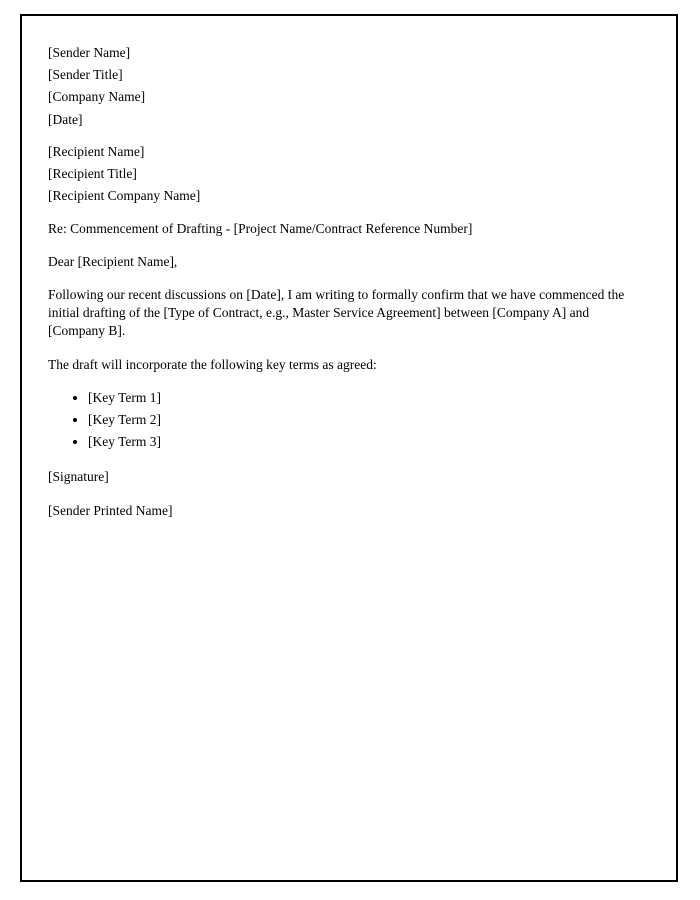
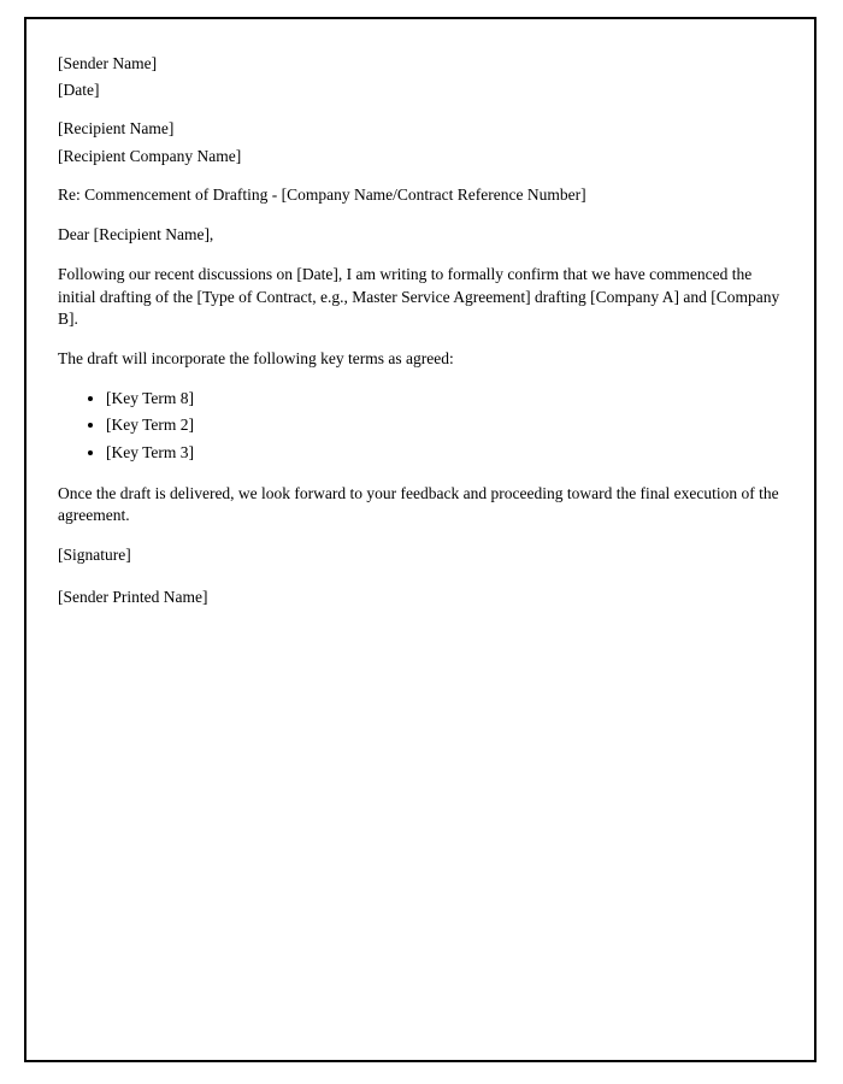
  [Sender Name]
- [Sender Title]
- [Company Name]
  [Date]
  [Recipient Name]
- [Recipient Title]
  [Recipient Company Name]
- Re: Commencement of Drafting - [Project Name/Contract Reference Number]
+ Re: Commencement of Drafting - [Company Name/Contract Reference Number]
  Dear [Recipient Name],
- Following our recent discussions on [Date], I am writing to formally confirm that we have commenced the initial drafting of the [Type of Contract, e.g., Master Service Agreement] between [Company A] and [Company B].
+ Following our recent discussions on [Date], I am writing to formally confirm that we have commenced the initial drafting of the [Type of Contract, e.g., Master Service Agreement] drafting [Company A] and [Company B].
  The draft will incorporate the following key terms as agreed:
- [Key Term 1]
+ [Key Term 8]
  [Key Term 2]
  [Key Term 3]
+ Once the draft is delivered, we look forward to your feedback and proceeding toward the final execution of the agreement.
  [Signature]
  [Sender Printed Name]
